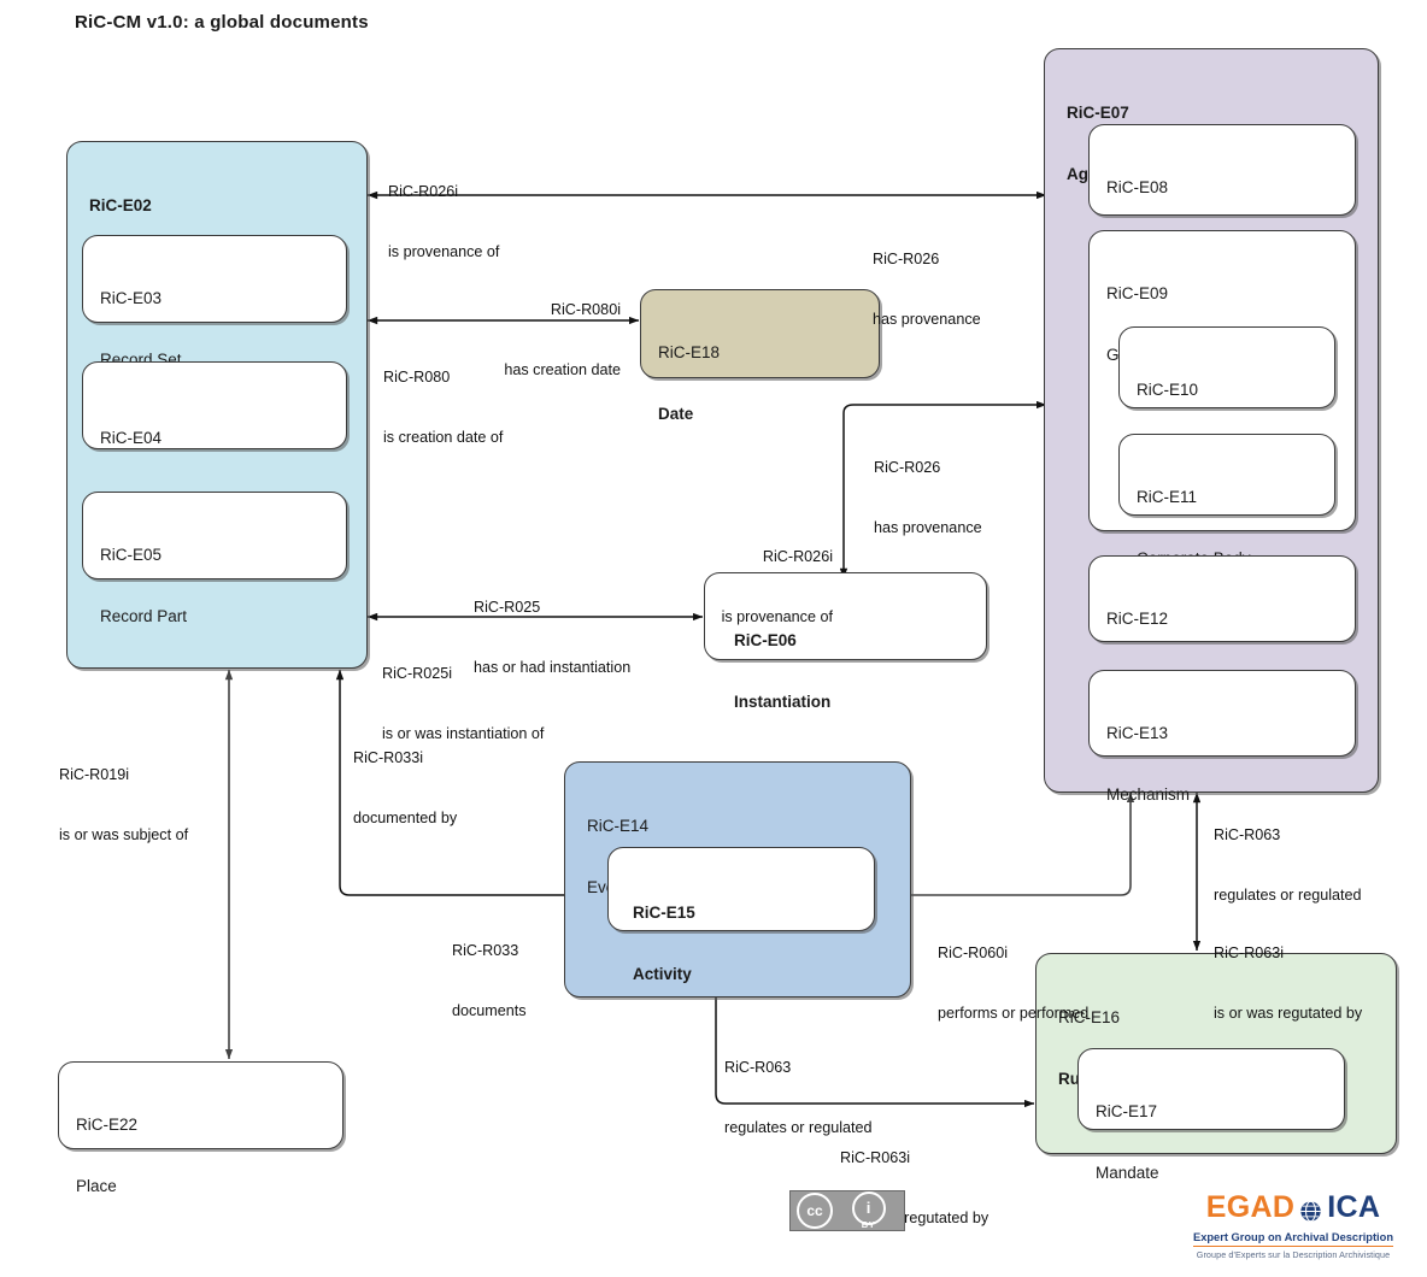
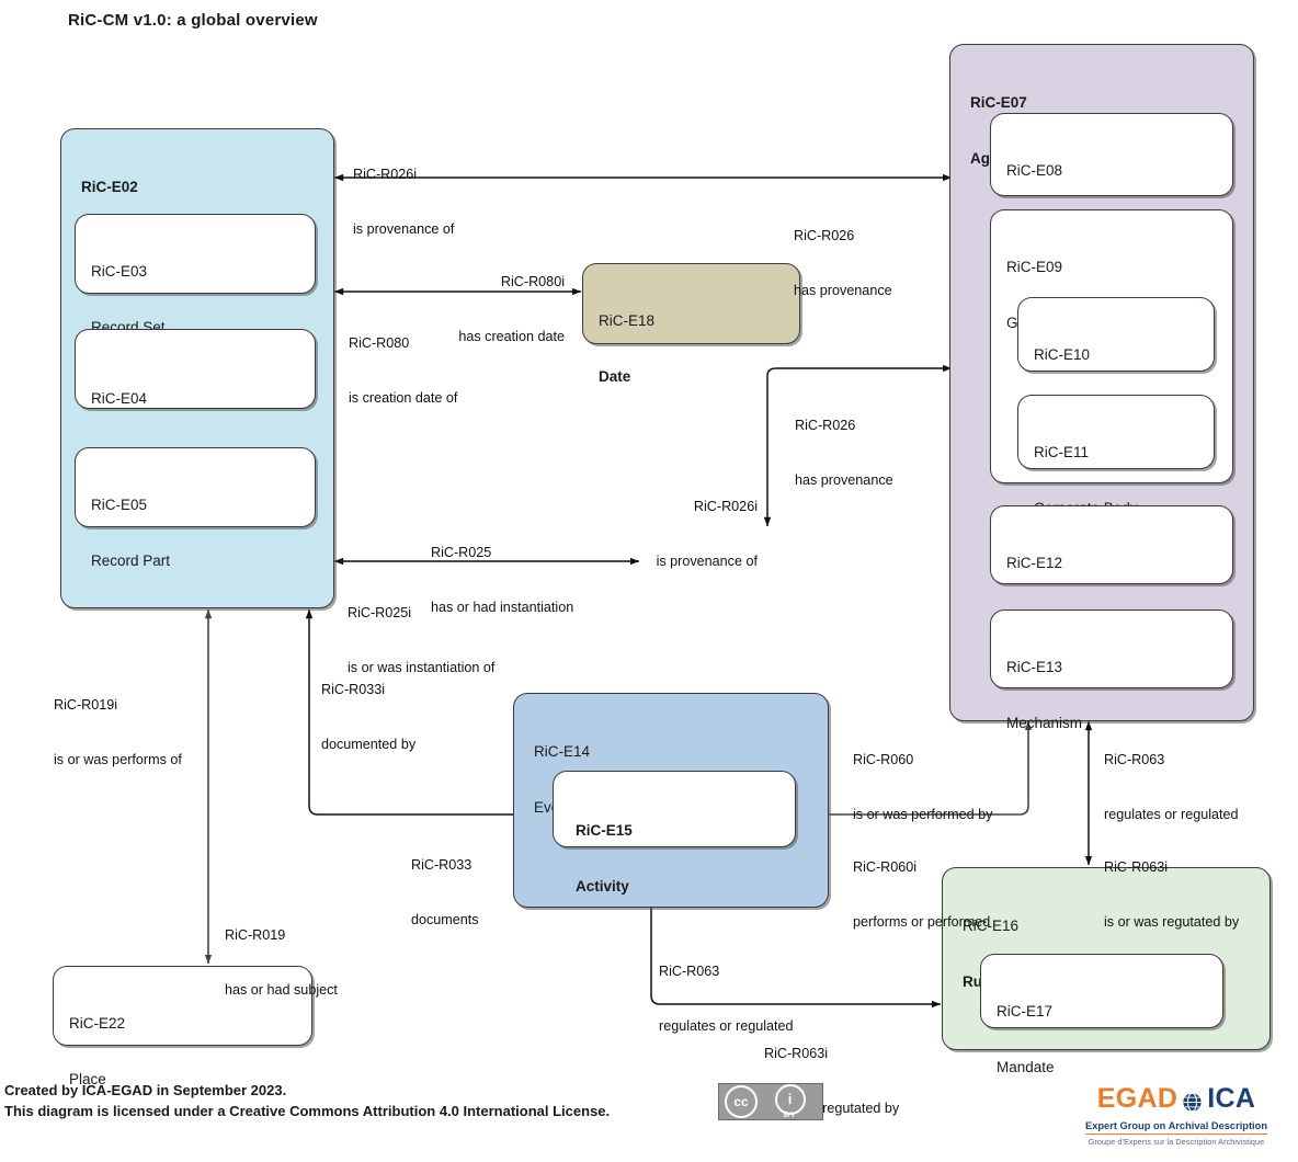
- RiC-CM v1.0: a global documents
+ RiC-CM v1.0: a global overview
  RiC-E02
  RiC-E03
  Record Set
  RiC-E04
  RiC-E05
  Record Part
  RiC-E07
  RiC-E08
  RiC-E09
  RiC-E10
  RiC-E11
  RiC-E12
  RiC-E13
  Mechanism
  RiC-E18
  Date
- RiC-E06
- Instantiation
  RiC-E14
  RiC-E15
  Activity
  RiC-E16
  RiC-E17
  Mandate
  RiC-E22
  Place
  RiC-R026i
  is provenance of
  RiC-R026
  has provenance
  RiC-R080i
  has creation date
  RiC-R080
  is creation date of
  RiC-R026
  has provenance
  RiC-R026i
  is provenance of
  RiC-R025
  has or had instantiation
  RiC-R025i
  is or was instantiation of
  RiC-R019i
- is or was subject of
+ is or was performs of
+ RiC-R019
+ has or had subject
  RiC-R033i
  documented by
  RiC-R033
  documents
+ RiC-R060
+ is or was performed by
  RiC-R060i
  performs or performed
  RiC-R063
  regulates or regulated
  RiC-R063i
  is or was regutated by
  RiC-R063
  regulates or regulated
  RiC-R063i
+ Created by ICA-EGAD in September 2023.
+ This diagram is licensed under a Creative Commons Attribution 4.0 International License.
  cc
  i
  BY
  EGAD
  ICA
  Expert Group on Archival Description
  Groupe d'Experts sur la Description Archivistique
